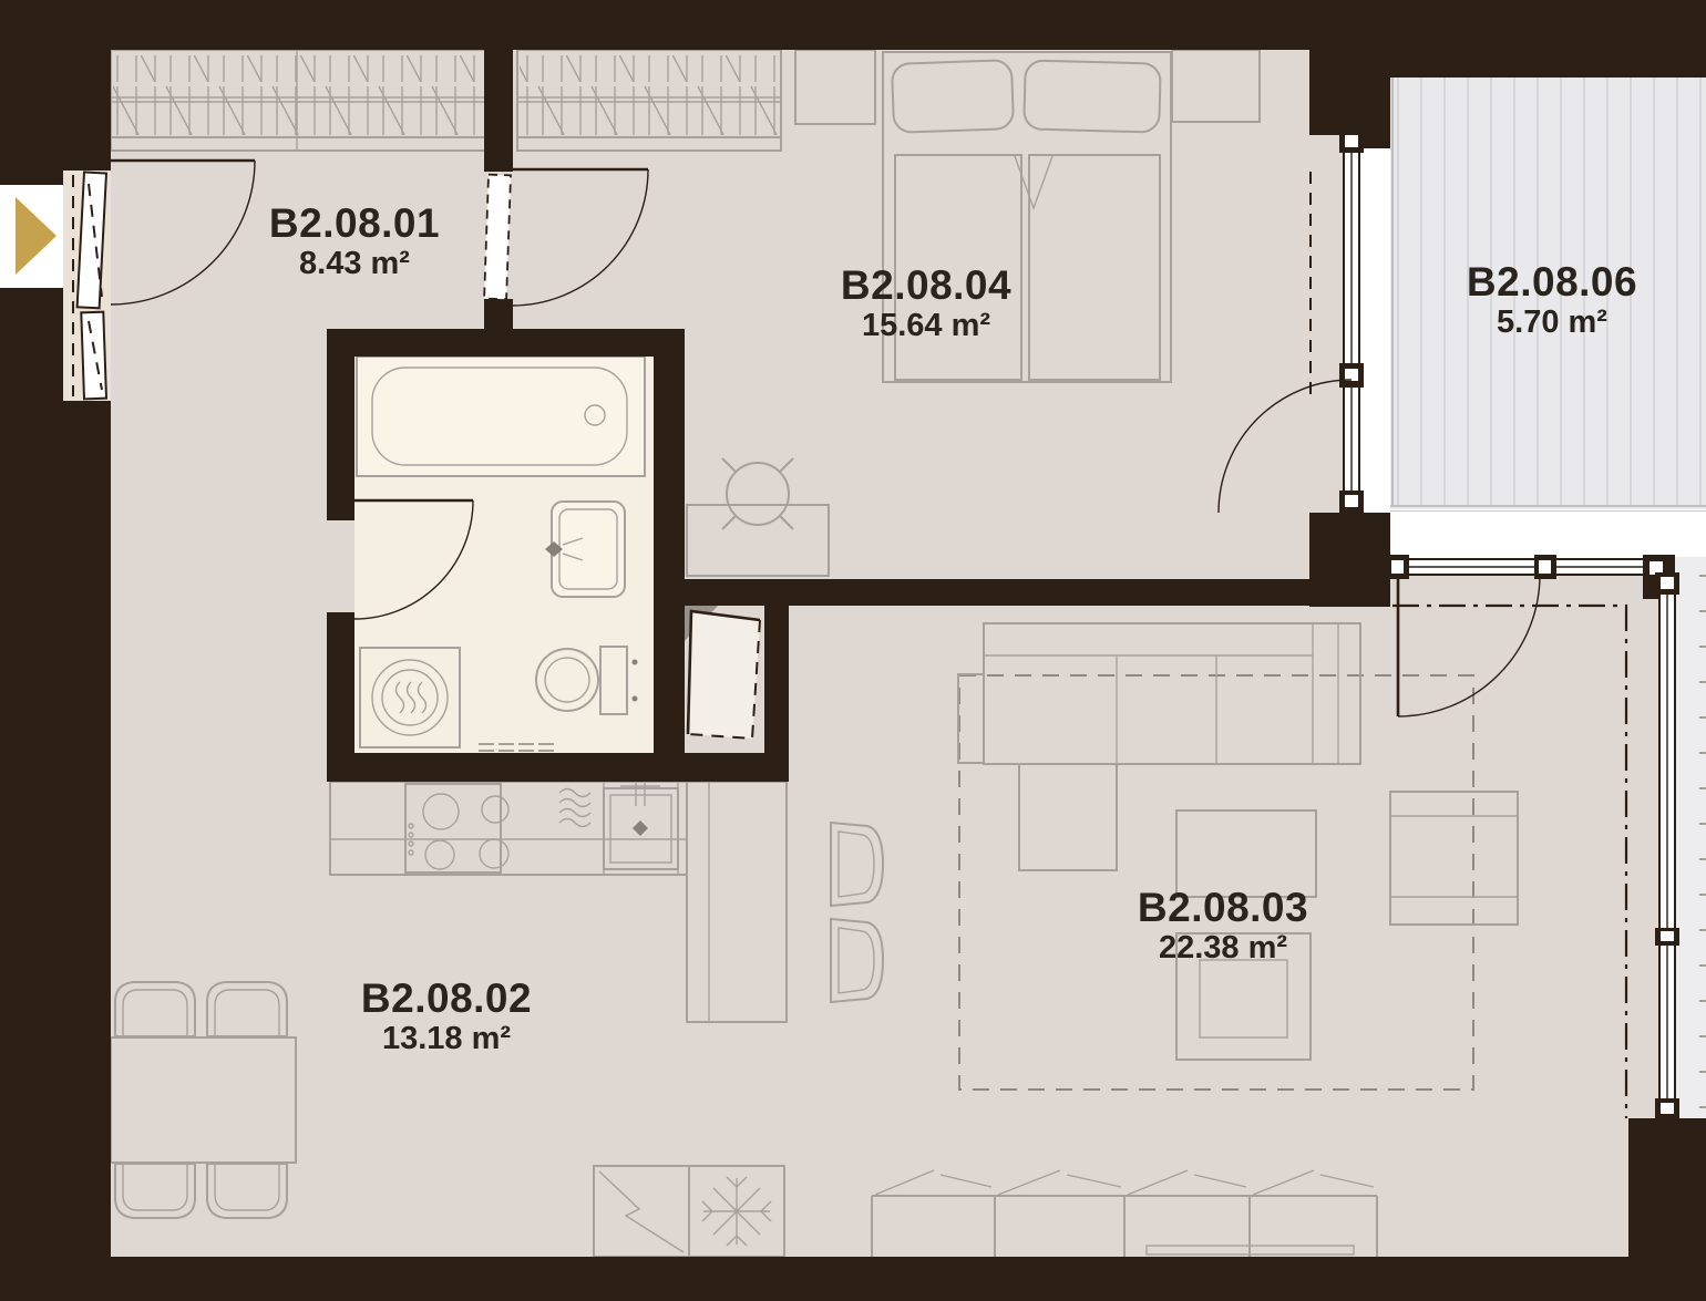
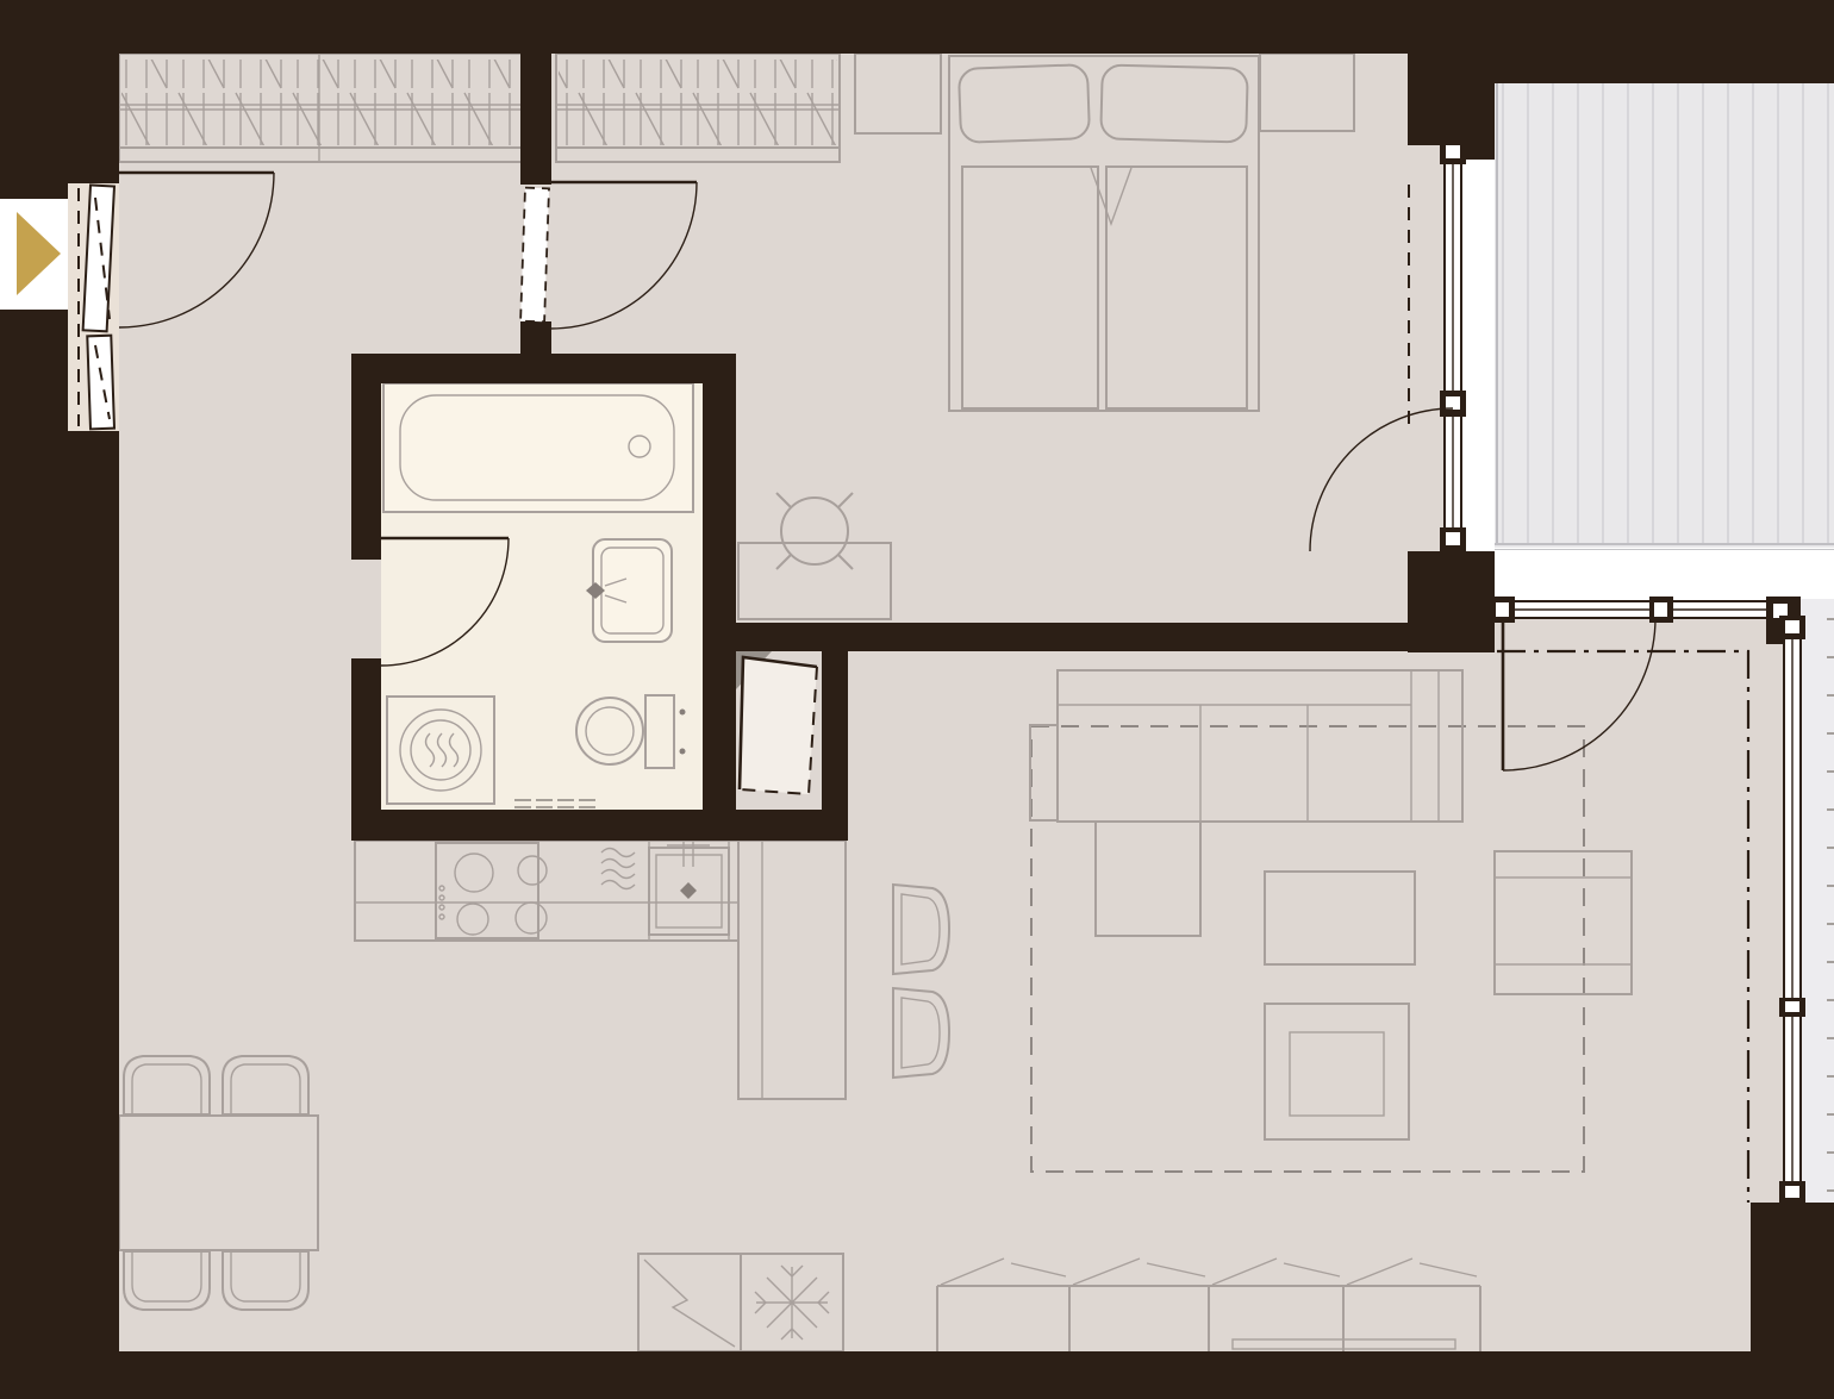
- B2.08.01
- 8.43 m²
- B2.08.02
- 13.18 m²
- B2.08.03
- 22.38 m²
- B2.08.04
- 15.64 m²
- B2.08.06
- 5.70 m²
